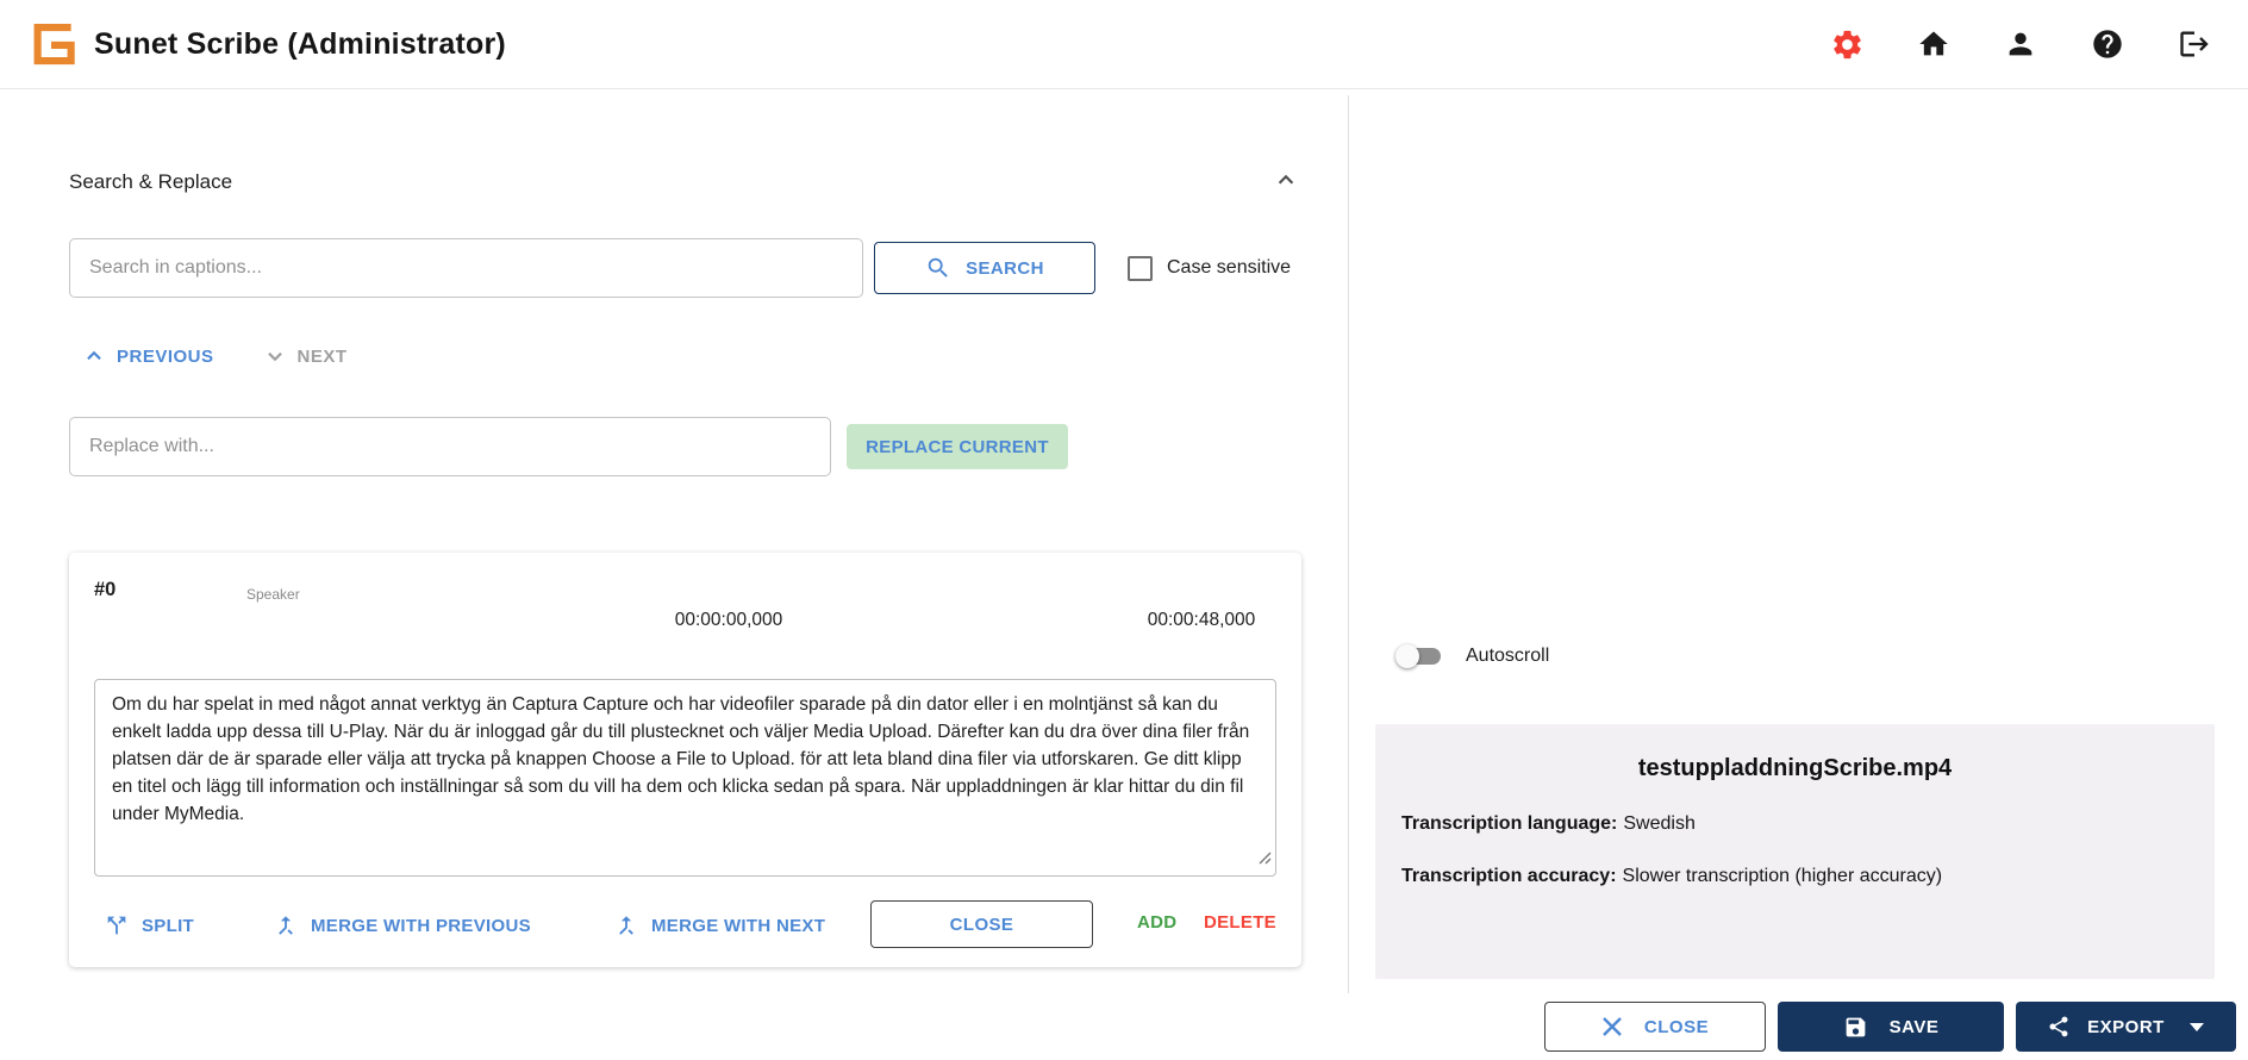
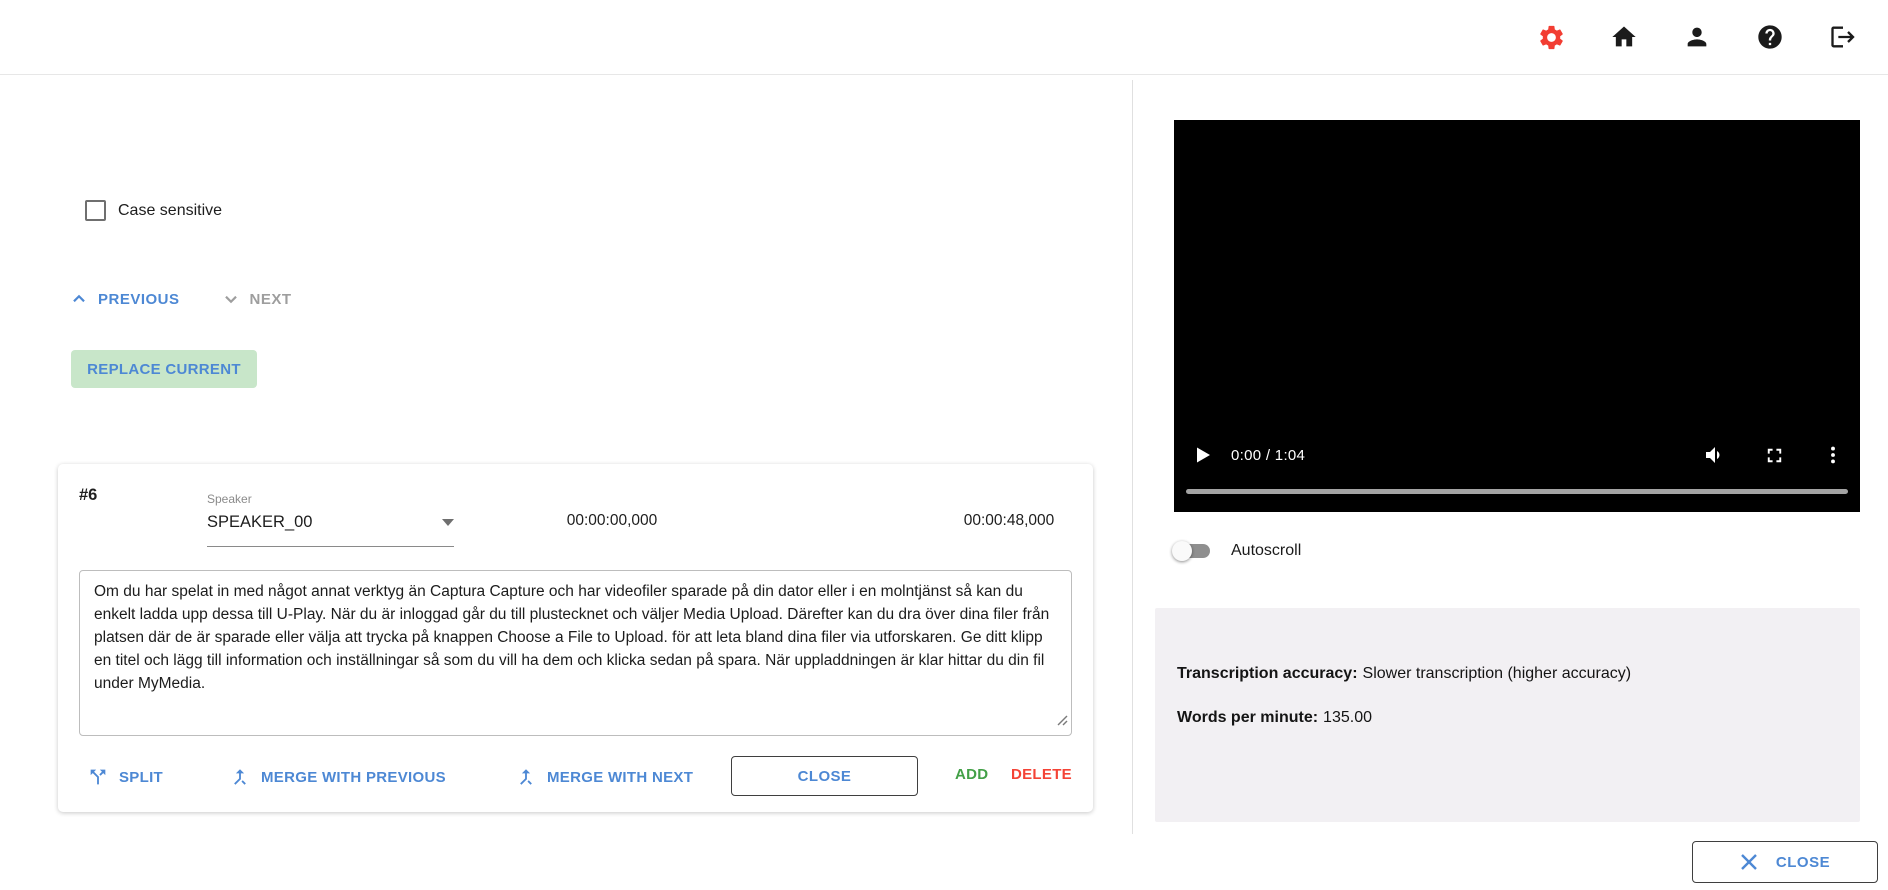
- Sunet Scribe (Administrator)
- Search & Replace
- Search in captions...
- SEARCH
  Case sensitive
  PREVIOUS
  NEXT
- Replace with...
  REPLACE CURRENT
- #0
+ #6
  Speaker
+ SPEAKER_00
  00:00:00,000
  00:00:48,000
  SPLIT
  MERGE WITH PREVIOUS
  MERGE WITH NEXT
  CLOSE
  ADD
  DELETE
+ 0:00 / 1:04
  Autoscroll
- testuppladdningScribe.mp4
- Transcription language: Swedish
  Transcription accuracy: Slower transcription (higher accuracy)
+ Words per minute: 135.00
  CLOSE
- SAVE
- EXPORT
